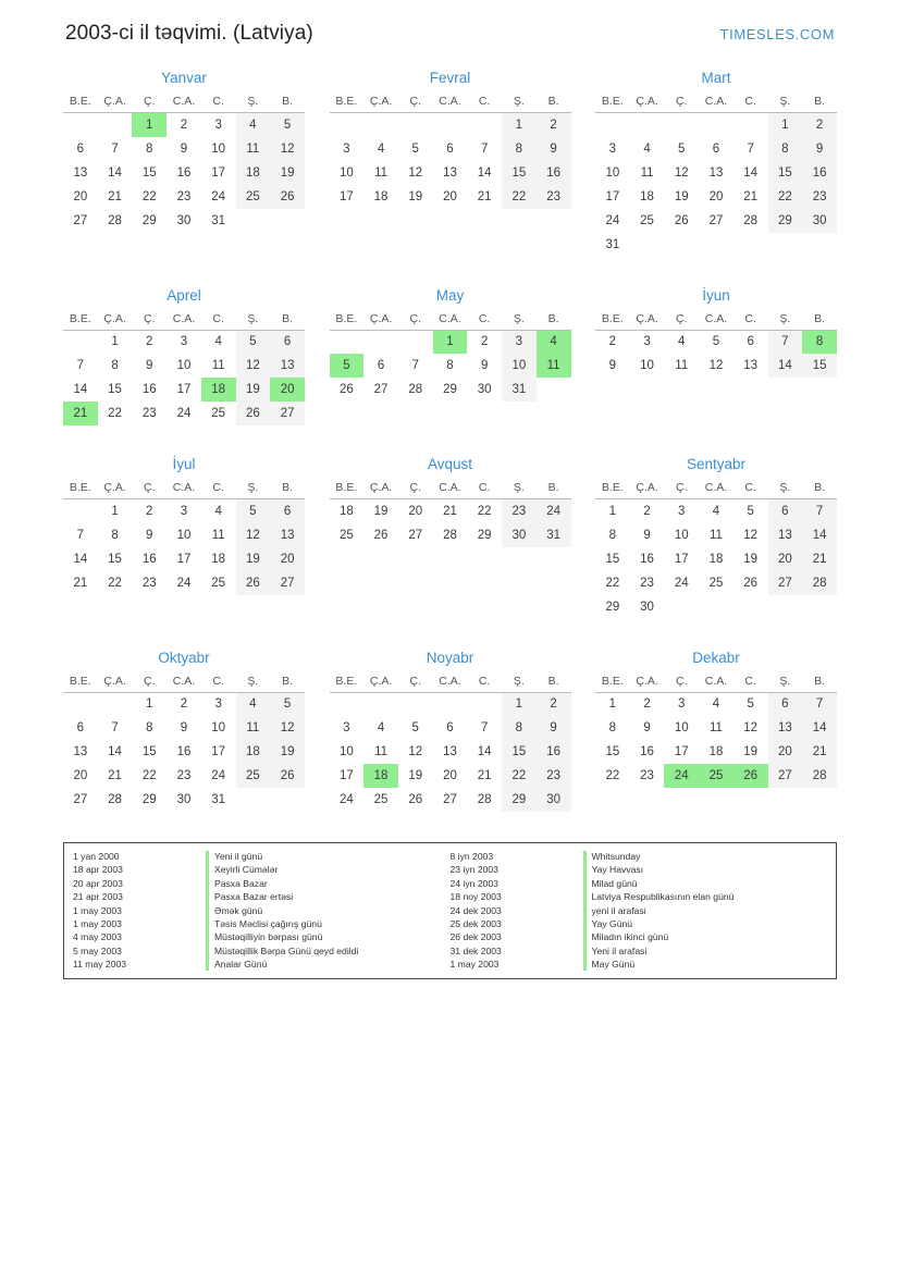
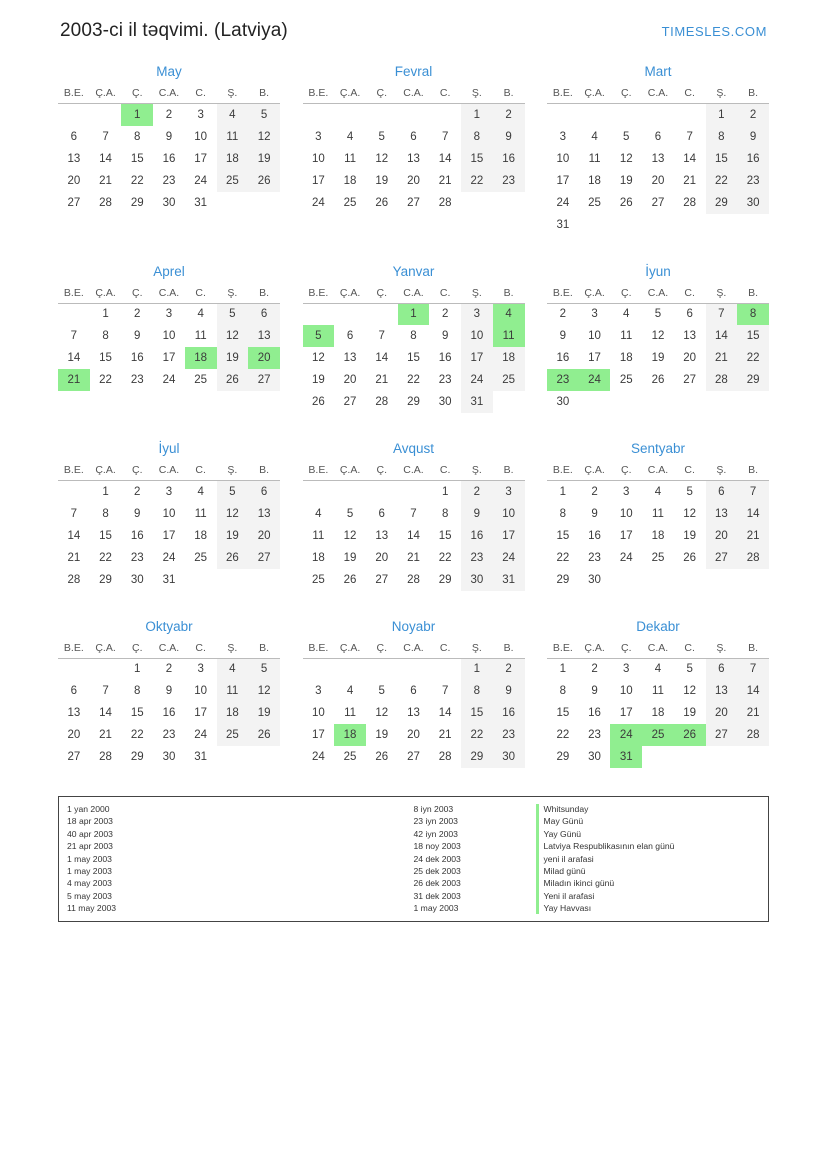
  2003-ci il təqvimi. (Latviya)
  TIMESLES.COM
- Yanvar
+ May
  B.E.	Ç.A.	Ç.	C.A.	C.	Ş.	B.
  		1	2	3	4	5
  6	7	8	9	10	11	12
  13	14	15	16	17	18	19
  20	21	22	23	24	25	26
  27	28	29	30	31
  Fevral
  B.E.	Ç.A.	Ç.	C.A.	C.	Ş.	B.
  					1	2
  3	4	5	6	7	8	9
  10	11	12	13	14	15	16
  17	18	19	20	21	22	23
+ 24	25	26	27	28
  Mart
  B.E.	Ç.A.	Ç.	C.A.	C.	Ş.	B.
  					1	2
  3	4	5	6	7	8	9
  10	11	12	13	14	15	16
  17	18	19	20	21	22	23
  24	25	26	27	28	29	30
  31
  Aprel
  B.E.	Ç.A.	Ç.	C.A.	C.	Ş.	B.
  	1	2	3	4	5	6
  7	8	9	10	11	12	13
  14	15	16	17	18	19	20
  21	22	23	24	25	26	27
- May
+ Yanvar
  B.E.	Ç.A.	Ç.	C.A.	C.	Ş.	B.
  			1	2	3	4
  5	6	7	8	9	10	11
+ 12	13	14	15	16	17	18
+ 19	20	21	22	23	24	25
  26	27	28	29	30	31
  İyun
  B.E.	Ç.A.	Ç.	C.A.	C.	Ş.	B.
  2	3	4	5	6	7	8
  9	10	11	12	13	14	15
+ 16	17	18	19	20	21	22
+ 23	24	25	26	27	28	29
+ 30
  İyul
  B.E.	Ç.A.	Ç.	C.A.	C.	Ş.	B.
  	1	2	3	4	5	6
  7	8	9	10	11	12	13
  14	15	16	17	18	19	20
  21	22	23	24	25	26	27
+ 28	29	30	31
  Avqust
  B.E.	Ç.A.	Ç.	C.A.	C.	Ş.	B.
+ 				1	2	3
+ 4	5	6	7	8	9	10
+ 11	12	13	14	15	16	17
  18	19	20	21	22	23	24
  25	26	27	28	29	30	31
  Sentyabr
  B.E.	Ç.A.	Ç.	C.A.	C.	Ş.	B.
  1	2	3	4	5	6	7
  8	9	10	11	12	13	14
  15	16	17	18	19	20	21
  22	23	24	25	26	27	28
  29	30
  Oktyabr
  B.E.	Ç.A.	Ç.	C.A.	C.	Ş.	B.
  		1	2	3	4	5
  6	7	8	9	10	11	12
  13	14	15	16	17	18	19
  20	21	22	23	24	25	26
  27	28	29	30	31
  Noyabr
  B.E.	Ç.A.	Ç.	C.A.	C.	Ş.	B.
  					1	2
  3	4	5	6	7	8	9
  10	11	12	13	14	15	16
  17	18	19	20	21	22	23
  24	25	26	27	28	29	30
  Dekabr
  B.E.	Ç.A.	Ç.	C.A.	C.	Ş.	B.
  1	2	3	4	5	6	7
  8	9	10	11	12	13	14
  15	16	17	18	19	20	21
  22	23	24	25	26	27	28
+ 29	30	31
  1 yan 2000
  18 apr 2003
- 20 apr 2003
+ 40 apr 2003
  21 apr 2003
  1 may 2003
  1 may 2003
  4 may 2003
  5 may 2003
  11 may 2003
- Yeni il günü
- Xeyirli Cümələr
- Pasxa Bazar
- Pasxa Bazar ertəsi
- Əmək günü
- Təsis Məclisi çağırış günü
- Müstəqilliyin bərpası günü
- Müstəqillik Bərpa Günü qeyd edildi
- Analar Günü
  8 iyn 2003
  23 iyn 2003
- 24 iyn 2003
+ 42 iyn 2003
  18 noy 2003
  24 dek 2003
  25 dek 2003
  26 dek 2003
  31 dek 2003
  1 may 2003
  Whitsunday
- Yay Havvası
+ May Günü
- Milad günü
+ Yay Günü
  Latviya Respublikasının elan günü
  yeni il arafasi
- Yay Günü
+ Milad günü
  Miladın ikinci günü
  Yeni il arafasi
- May Günü
+ Yay Havvası
